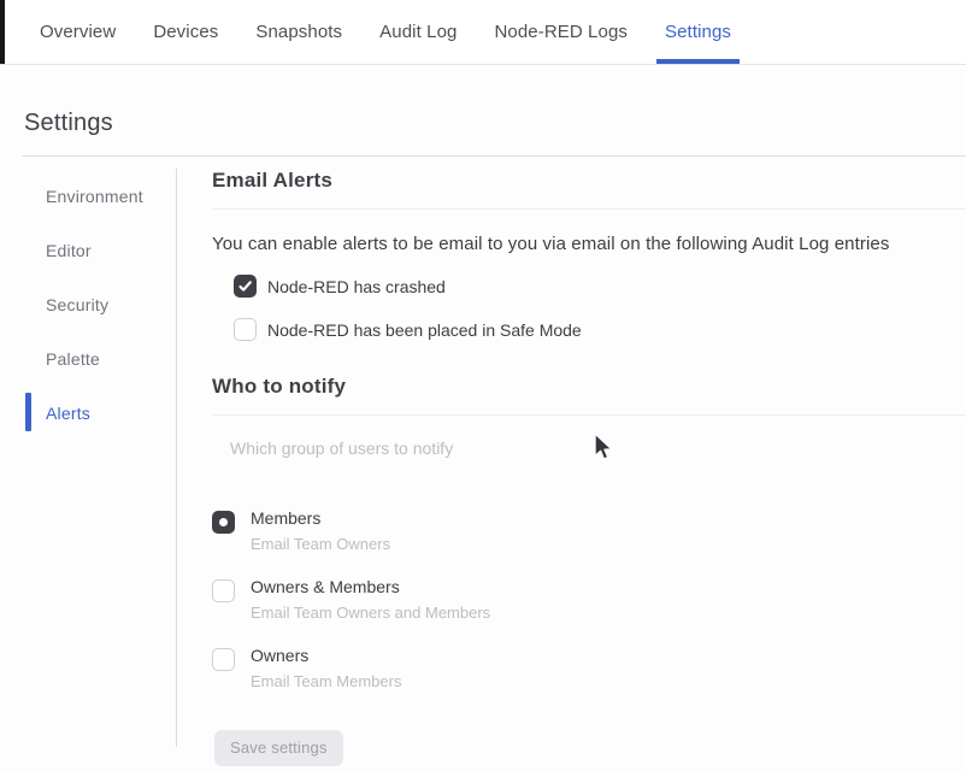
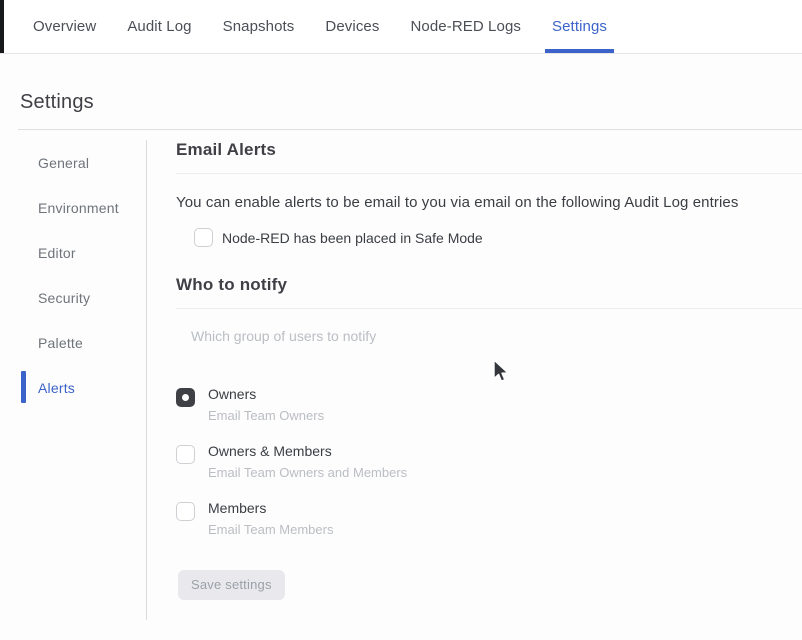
  Overview
- Devices
+ Audit Log
  Snapshots
- Audit Log
+ Devices
  Node-RED Logs
  Settings
  Settings
+ General
  Environment
  Editor
  Security
  Palette
  Alerts
  Email Alerts
  You can enable alerts to be email to you via email on the following Audit Log entries
- Node-RED has crashed
  Node-RED has been placed in Safe Mode
  Who to notify
  Which group of users to notify
- Members
+ Owners
  Email Team Owners
  Owners & Members
  Email Team Owners and Members
- Owners
+ Members
  Email Team Members
  Save settings
